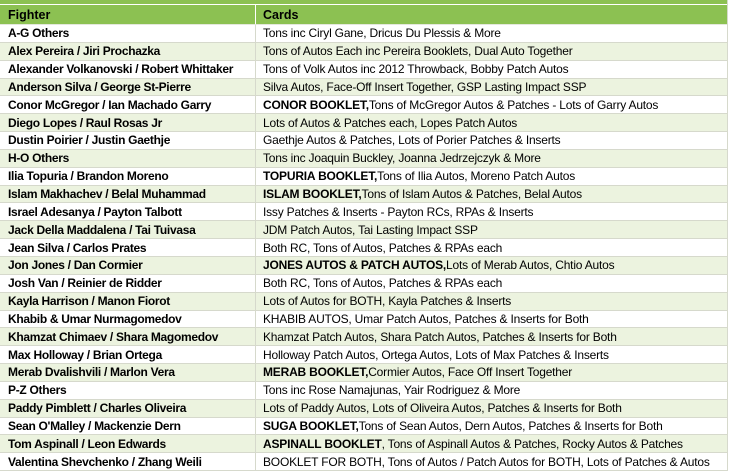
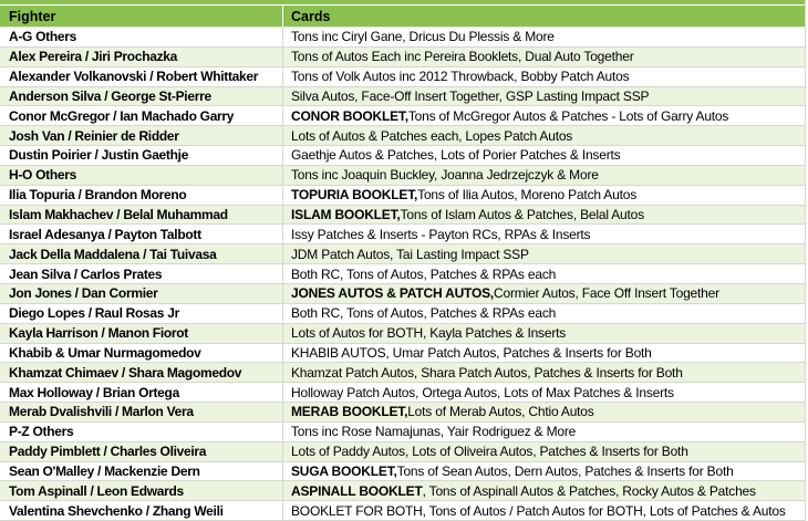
  Fighter
  Cards
  A-G Others
  Tons inc Ciryl Gane, Dricus Du Plessis & More
  Alex Pereira / Jiri Prochazka
  Tons of Autos Each inc Pereira Booklets, Dual Auto Together
  Alexander Volkanovski / Robert Whittaker
  Tons of Volk Autos inc 2012 Throwback, Bobby Patch Autos
  Anderson Silva / George St-Pierre
  Silva Autos, Face-Off Insert Together, GSP Lasting Impact SSP
  Conor McGregor / Ian Machado Garry
  CONOR BOOKLET,
  Tons of McGregor Autos & Patches - Lots of Garry Autos
- Diego Lopes / Raul Rosas Jr
+ Josh Van / Reinier de Ridder
  Lots of Autos & Patches each, Lopes Patch Autos
  Dustin Poirier / Justin Gaethje
  Gaethje Autos & Patches, Lots of Porier Patches & Inserts
  H-O Others
  Tons inc Joaquin Buckley, Joanna Jedrzejczyk & More
  Ilia Topuria / Brandon Moreno
  TOPURIA BOOKLET,
  Tons of Ilia Autos, Moreno Patch Autos
  Islam Makhachev / Belal Muhammad
  ISLAM BOOKLET,
  Tons of Islam Autos & Patches, Belal Autos
  Israel Adesanya / Payton Talbott
  Issy Patches & Inserts - Payton RCs, RPAs & Inserts
  Jack Della Maddalena / Tai Tuivasa
  JDM Patch Autos, Tai Lasting Impact SSP
  Jean Silva / Carlos Prates
  Both RC, Tons of Autos, Patches & RPAs each
  Jon Jones / Dan Cormier
  JONES AUTOS & PATCH AUTOS,
- Lots of Merab Autos, Chtio Autos
+ Cormier Autos, Face Off Insert Together
- Josh Van / Reinier de Ridder
+ Diego Lopes / Raul Rosas Jr
  Both RC, Tons of Autos, Patches & RPAs each
  Kayla Harrison / Manon Fiorot
  Lots of Autos for BOTH, Kayla Patches & Inserts
  Khabib & Umar Nurmagomedov
  KHABIB AUTOS, Umar Patch Autos, Patches & Inserts for Both
  Khamzat Chimaev / Shara Magomedov
  Khamzat Patch Autos, Shara Patch Autos, Patches & Inserts for Both
  Max Holloway / Brian Ortega
  Holloway Patch Autos, Ortega Autos, Lots of Max Patches & Inserts
  Merab Dvalishvili / Marlon Vera
  MERAB BOOKLET,
- Cormier Autos, Face Off Insert Together
+ Lots of Merab Autos, Chtio Autos
  P-Z Others
  Tons inc Rose Namajunas, Yair Rodriguez & More
  Paddy Pimblett / Charles Oliveira
  Lots of Paddy Autos, Lots of Oliveira Autos, Patches & Inserts for Both
  Sean O'Malley / Mackenzie Dern
  SUGA BOOKLET,
  Tons of Sean Autos, Dern Autos, Patches & Inserts for Both
  Tom Aspinall / Leon Edwards
  ASPINALL BOOKLET
  , Tons of Aspinall Autos & Patches, Rocky Autos & Patches
  Valentina Shevchenko / Zhang Weili
  BOOKLET FOR BOTH, Tons of Autos / Patch Autos for BOTH, Lots of Patches & Autos
